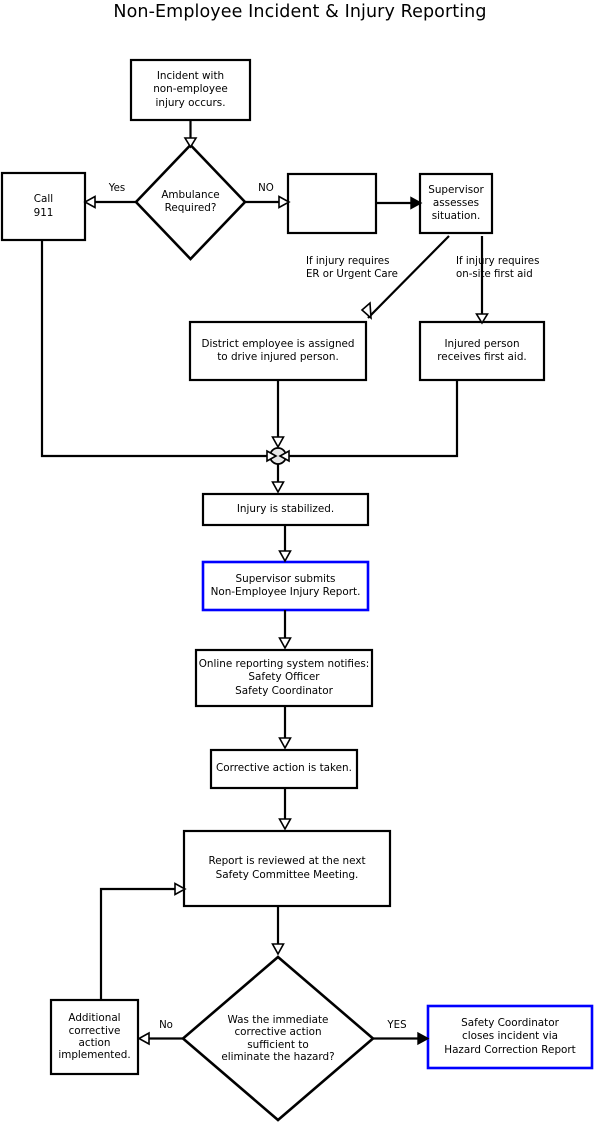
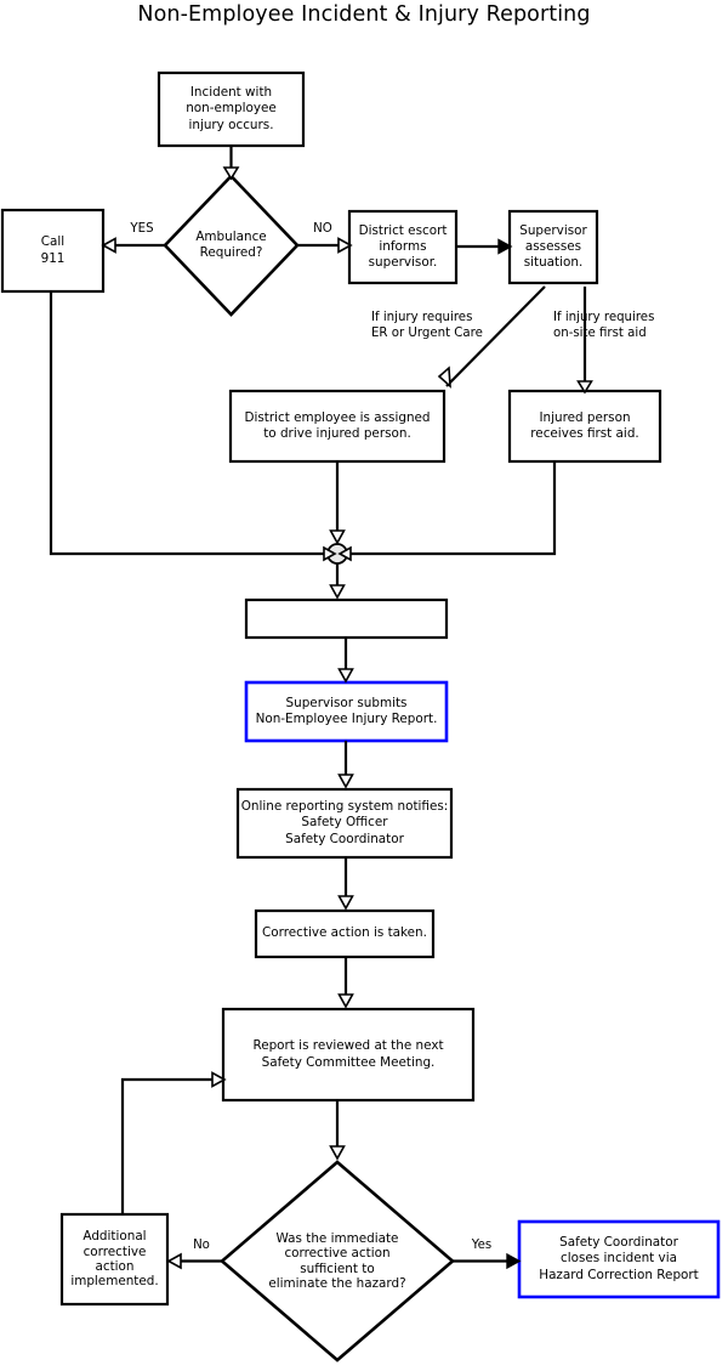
  Non-Employee Incident & Injury Reporting
  Incident with
  non-employee
  injury occurs.
  Ambulance
  Required?
  Call
  911
+ District escort
+ informs
+ supervisor.
  Supervisor
  assesses
  situation.
  District employee is assigned
  to drive injured person.
  Injured person
  receives first aid.
- Injury is stabilized.
  Supervisor submits
  Non-Employee Injury Report.
  Online reporting system notifies:
  Safety Officer
  Safety Coordinator
  Corrective action is taken.
  Report is reviewed at the next
  Safety Committee Meeting.
  Was the immediate
  corrective action
  sufficient to
  eliminate the hazard?
  Additional
  corrective
  action
  implemented.
  Safety Coordinator
  closes incident via
  Hazard Correction Report
- Yes
+ YES
  NO
  If injury requires
  ER or Urgent Care
  If injury requires
  on-site first aid
  No
- YES
+ Yes
